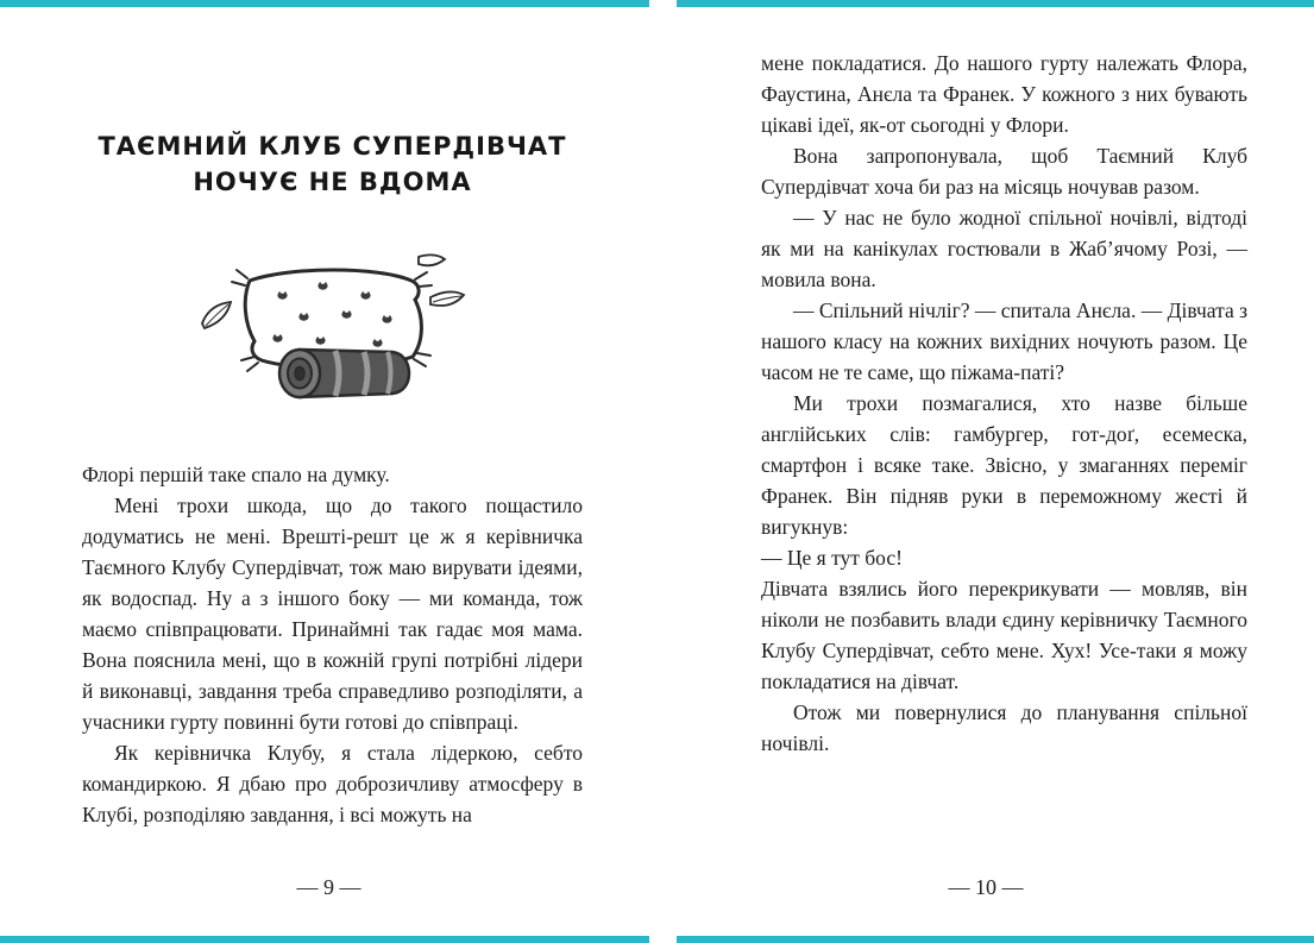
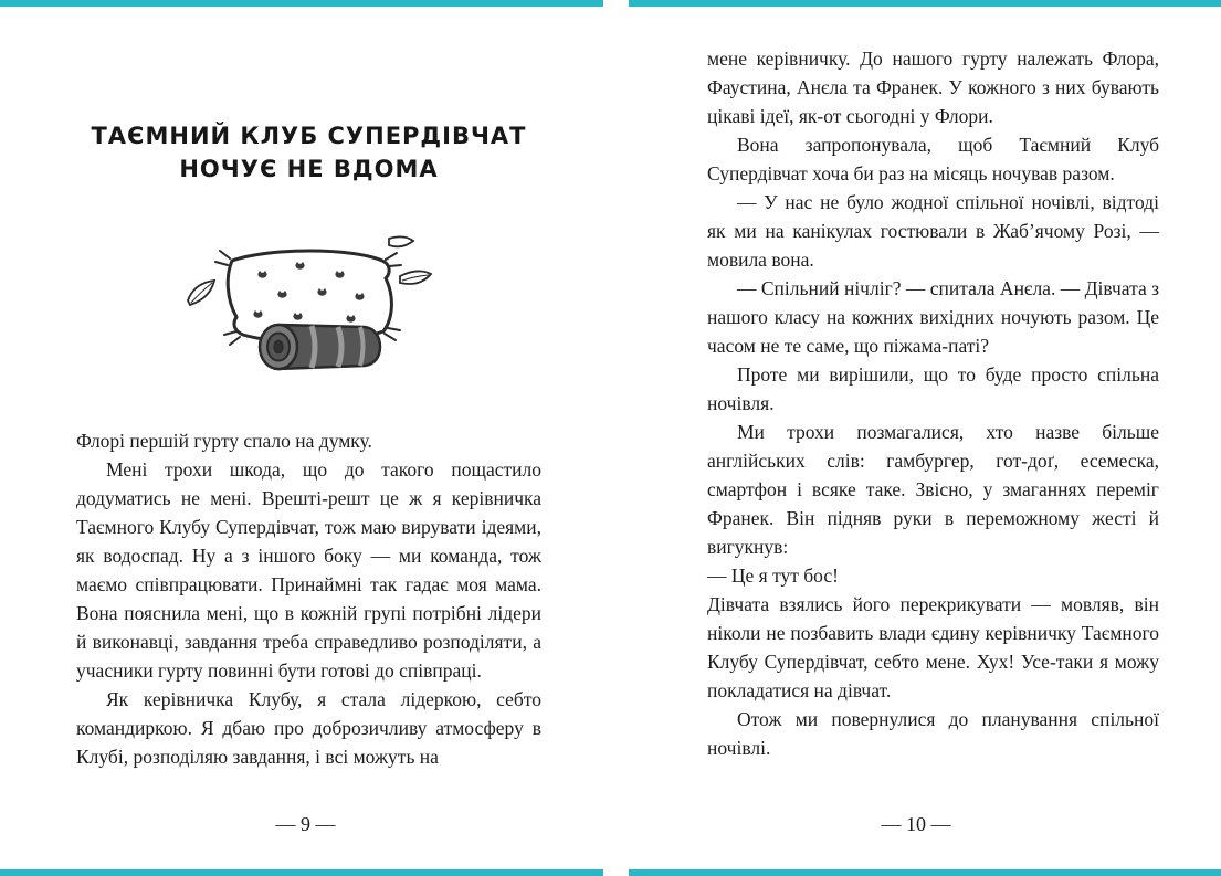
  ТАЄМНИЙ КЛУБ СУПЕРДІВЧАТ
  НОЧУЄ НЕ ВДОМА
- Флорі першій таке спало на думку.
+ Флорі першій гурту спало на думку.
  Мені трохи шкода, що до такого пощастило додуматись не мені. Врешті-решт це ж я керівничка Таємного Клубу Супердівчат, тож маю вирувати ідеями, як водоспад. Ну а з іншого боку — ми команда, тож маємо співпрацювати. Принаймні так гадає моя мама. Вона пояснила мені, що в кожній групі потрібні лідери й виконавці, завдання треба справедливо розподіляти, а учасники гурту повинні бути готові до співпраці.
  Як керівничка Клубу, я стала лідеркою, себто командиркою. Я дбаю про доброзичливу атмосферу в Клубі, розподіляю завдання, і всі можуть на
  — 9 —
- мене покладатися. До нашого гурту належать Флора, Фаустина, Анєла та Франек. У кожного з них бувають цікаві ідеї, як-от сьогодні у Флори.
+ мене керівничку. До нашого гурту належать Флора, Фаустина, Анєла та Франек. У кожного з них бувають цікаві ідеї, як-от сьогодні у Флори.
  Вона запропонувала, щоб Таємний Клуб Супердівчат хоча би раз на місяць ночував разом.
  — У нас не було жодної спільної ночівлі, відтоді як ми на канікулах гостювали в Жаб’ячому Розі, — мовила вона.
  — Спільний нічліг? — спитала Анєла. — Дівчата з нашого класу на кожних вихідних ночують разом. Це часом не те саме, що піжама-паті?
+ Проте ми вирішили, що то буде просто спільна ночівля.
  Ми трохи позмагалися, хто назве більше англійських слів: гамбургер, гот-доґ, есемеска, смартфон і всяке таке. Звісно, у змаганнях переміг Франек. Він підняв руки в переможному жесті й вигукнув:
  — Це я тут бос!
  Дівчата взялись його перекрикувати — мовляв, він ніколи не позбавить влади єдину керівничку Таємного Клубу Супердівчат, себто мене. Хух! Усе-таки я можу покладатися на дівчат.
  Отож ми повернулися до планування спільної ночівлі.
  — 10 —
